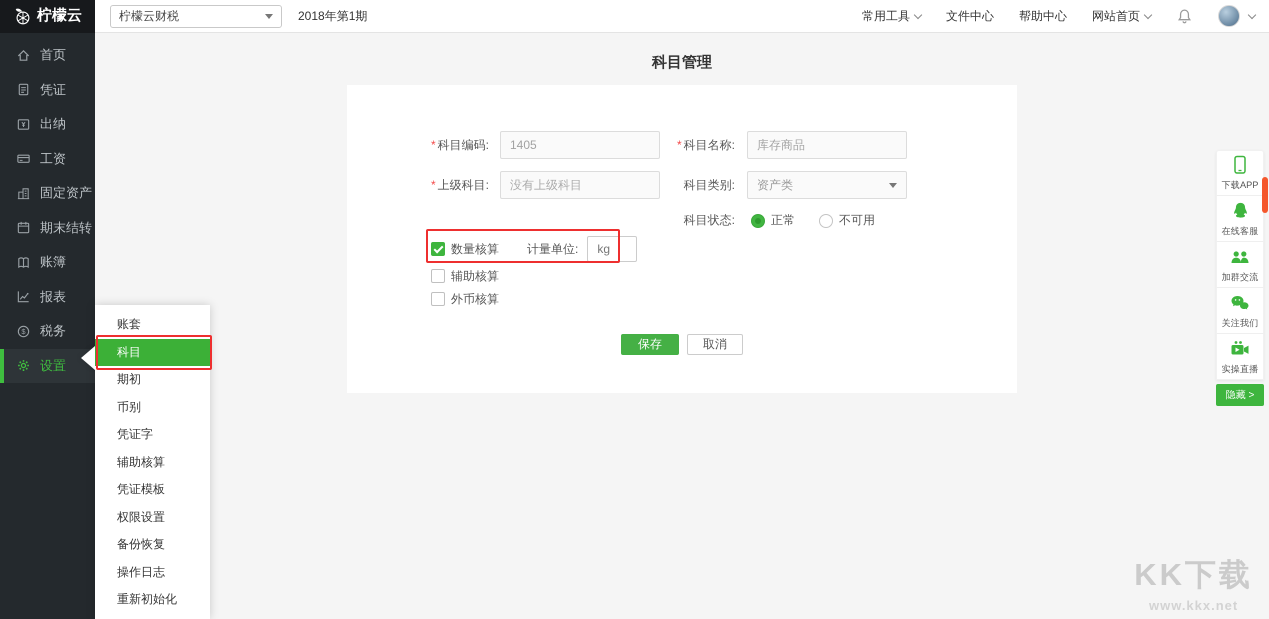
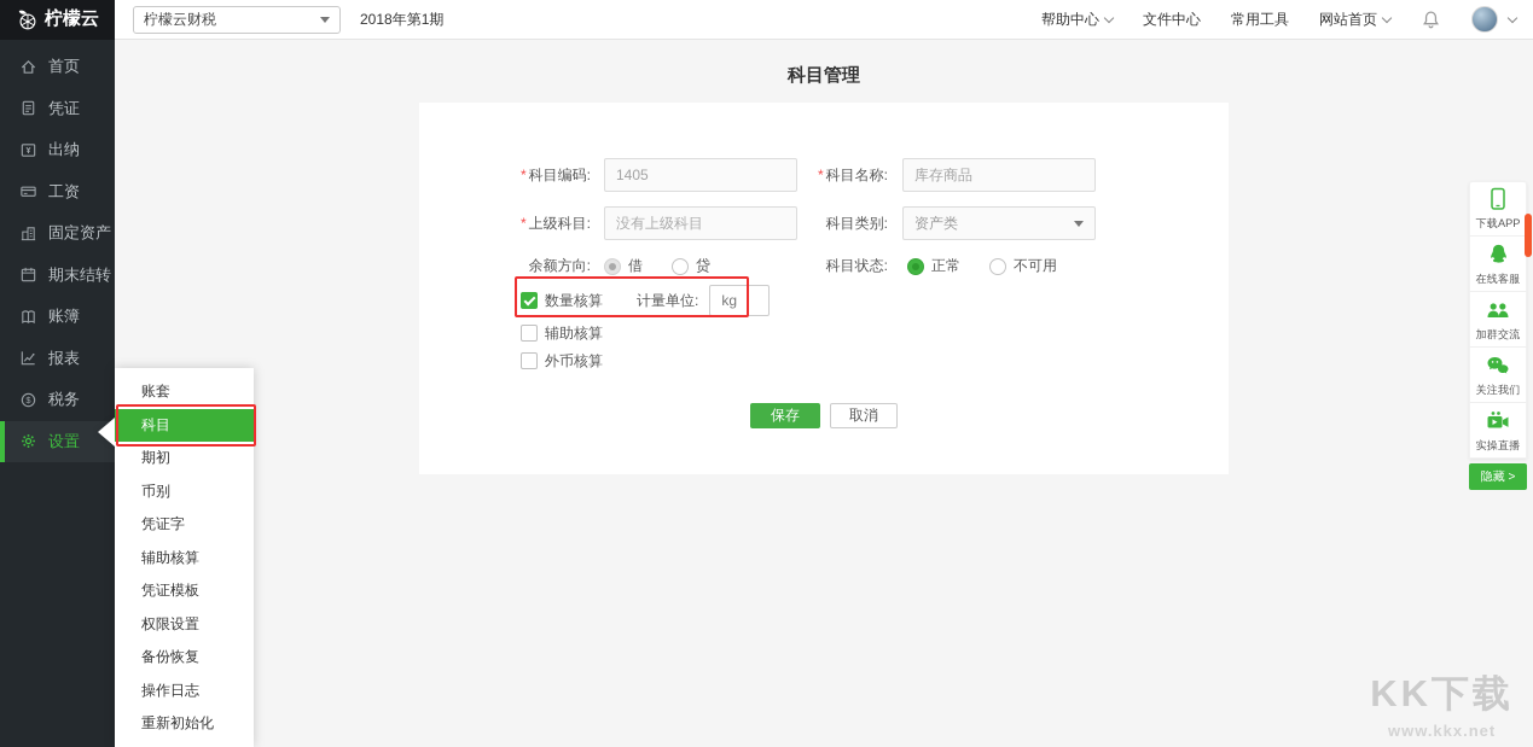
  柠檬云
  柠檬云财税
  2018年第1期
- 常用工具
+ 帮助中心
  文件中心
- 帮助中心
+ 常用工具
  网站首页
  首页
  凭证
  出纳
  工资
  固定资产
  期末结转
  账簿
  报表
  $
  税务
  设置
  账套
  科目
  期初
  币别
  凭证字
  辅助核算
  凭证模板
  权限设置
  备份恢复
  操作日志
  重新初始化
  科目管理
  * 科目编码:
  1405
  * 科目名称:
  库存商品
  * 上级科目:
  没有上级科目
  科目类别:
  资产类
+ 余额方向:
+ 借
+ 贷
  科目状态:
  正常
  不可用
  数量核算
  计量单位:
  kg
  辅助核算
  外币核算
  保存
  取消
  下载APP
  在线客服
  加群交流
  关注我们
  实操直播
  隐藏 >
  KK下载
  www.kkx.net
